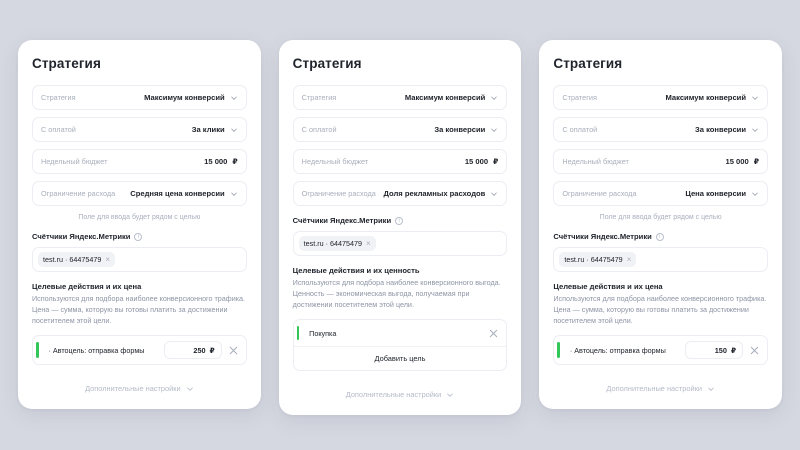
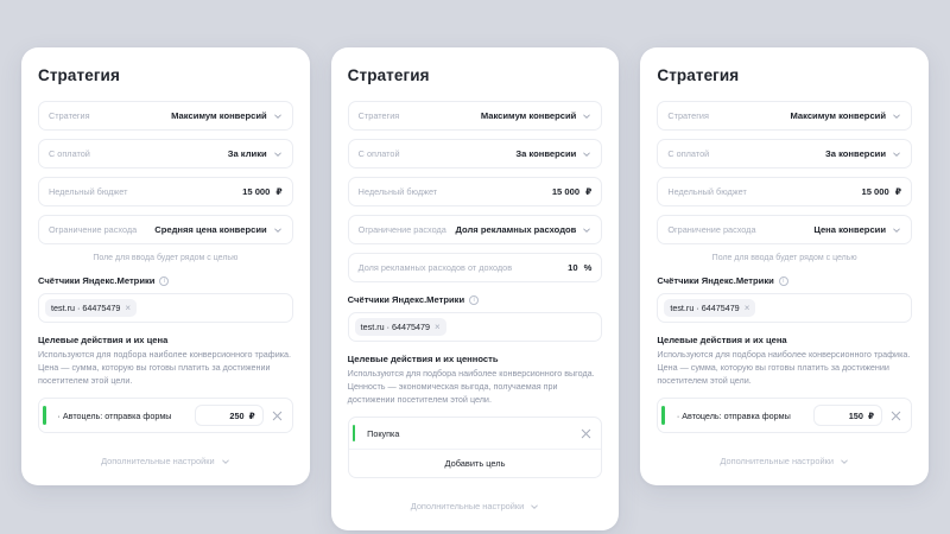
  Стратегия
  Стратегия
  Максимум конверсий
  С оплатой
  За клики
  Недельный бюджет
  15 000
  ₽
  Ограничение расхода
  Средняя цена конверсии
  Счётчики Яндекс.Метрики
  test.ru · 64475479
  ×
  Целевые действия и их цена
  Используются для подбора наиболее конверсионного трафика. Цена — сумма, которую вы готовы платить за достижении посетителем этой цели.
  · Автоцель: отправка формы
  250
  ₽
  Дополнительные настройки
  Стратегия
  Стратегия
  Максимум конверсий
  С оплатой
  За конверсии
  Недельный бюджет
  15 000
  ₽
  Ограничение расхода
  Доля рекламных расходов
+ Доля рекламных расходов от доходов
+ 10
+ %
  Счётчики Яндекс.Метрики
  test.ru · 64475479
  ×
  Целевые действия и их ценность
  Используются для подбора наиболее конверсионного выгода. Ценность — экономическая выгода, получаемая при достижении посетителем этой цели.
  Покупка
  Добавить цель
  Дополнительные настройки
  Стратегия
  Стратегия
  Максимум конверсий
  С оплатой
  За конверсии
  Недельный бюджет
  15 000
  ₽
  Ограничение расхода
  Цена конверсии
  Счётчики Яндекс.Метрики
  test.ru · 64475479
  ×
  Целевые действия и их цена
  Используются для подбора наиболее конверсионного трафика. Цена — сумма, которую вы готовы платить за достижении посетителем этой цели.
  · Автоцель: отправка формы
  150
  ₽
  Дополнительные настройки
